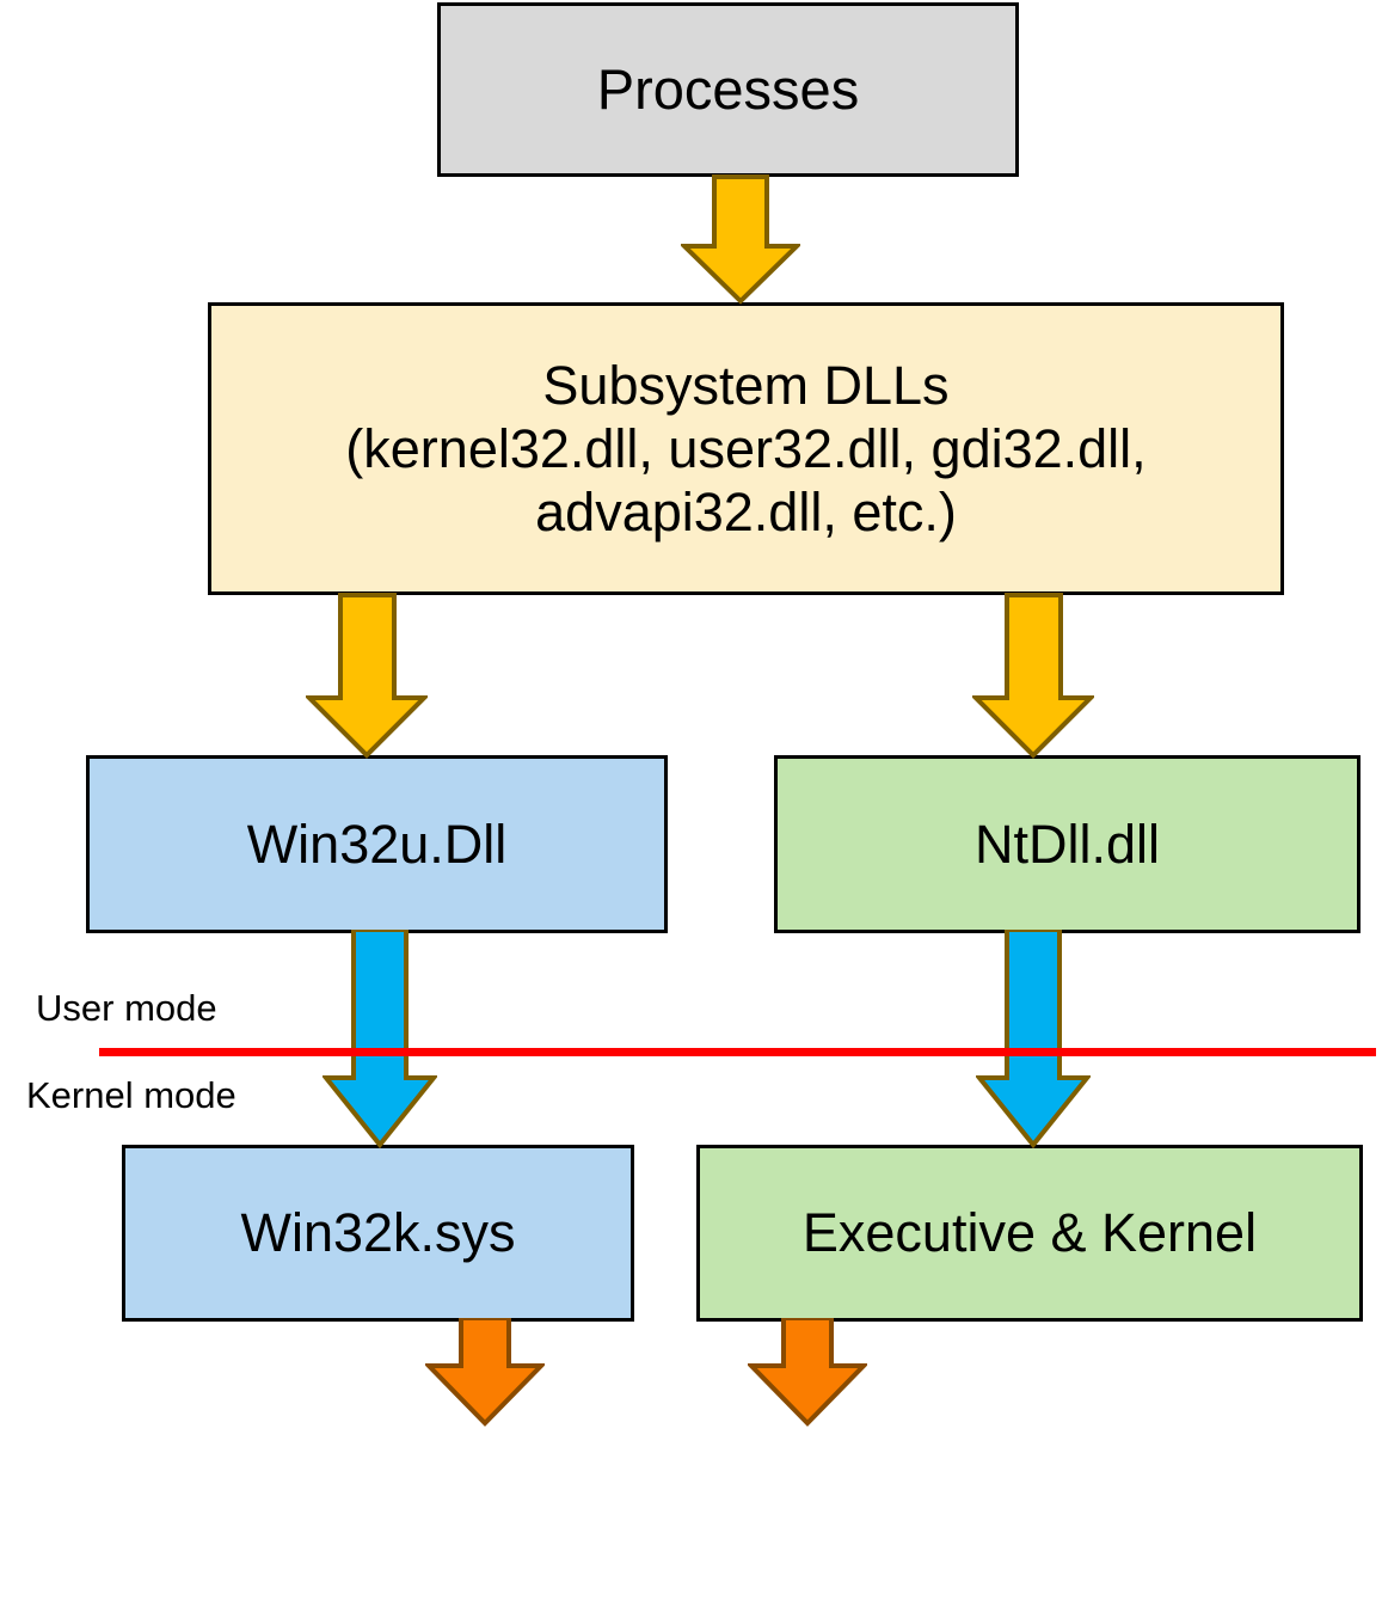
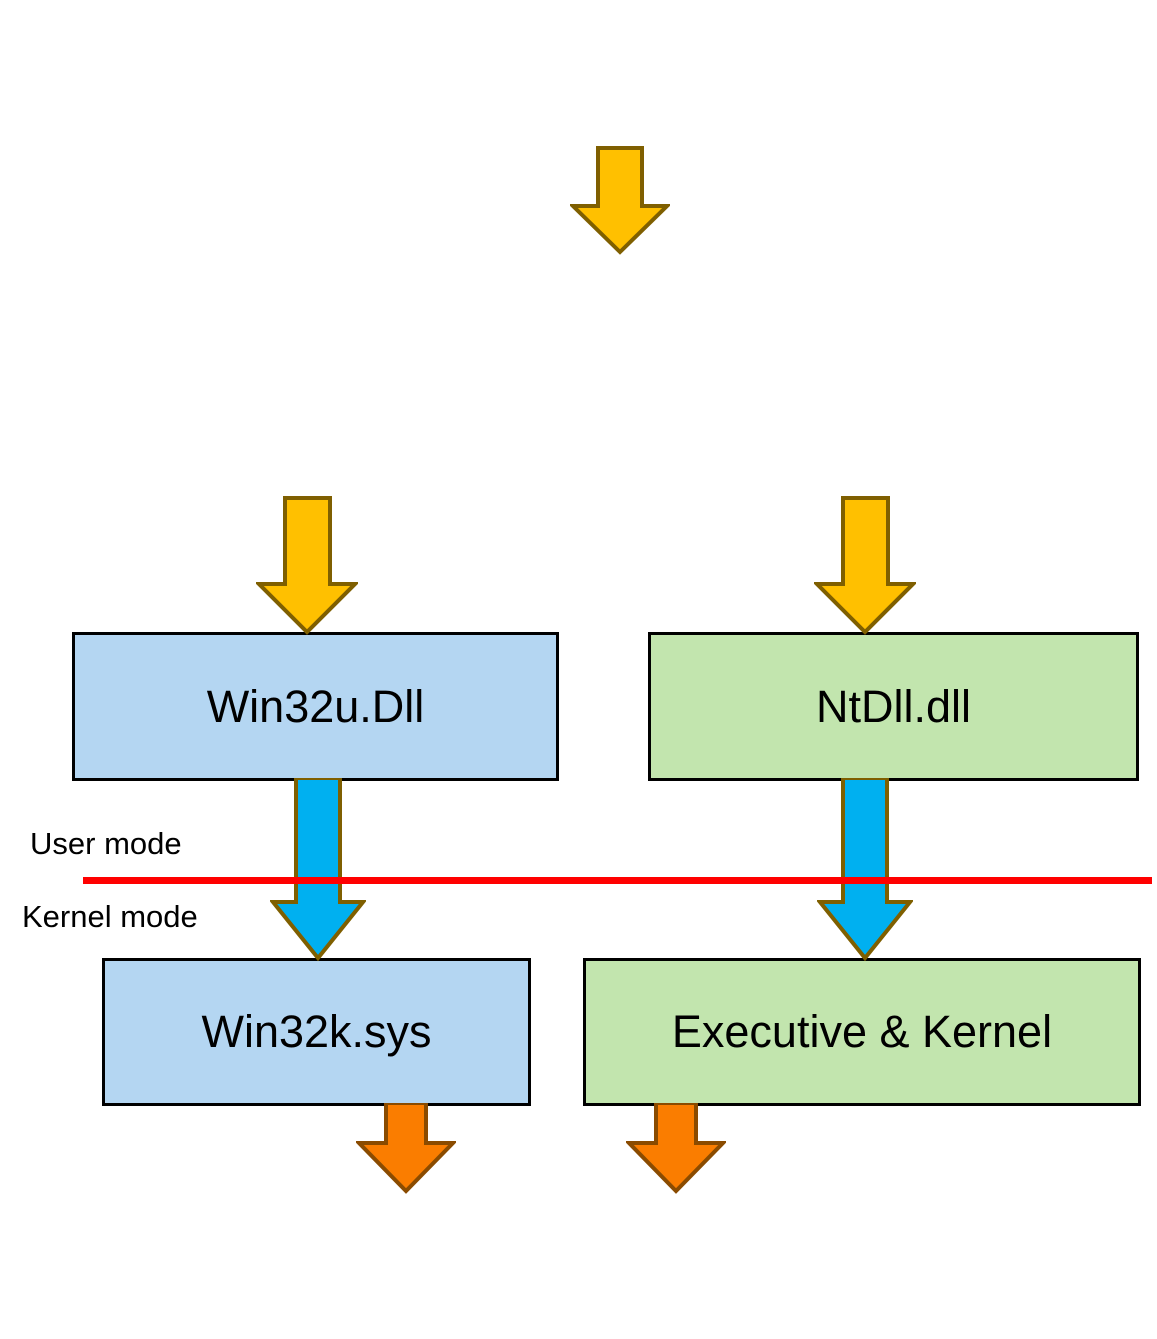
- Processes
- Subsystem DLLs
- (kernel32.dll, user32.dll, gdi32.dll,
- advapi32.dll, etc.)
  Win32u.Dll
  NtDll.dll
  Win32k.sys
  Executive & Kernel
  User mode
  Kernel mode
